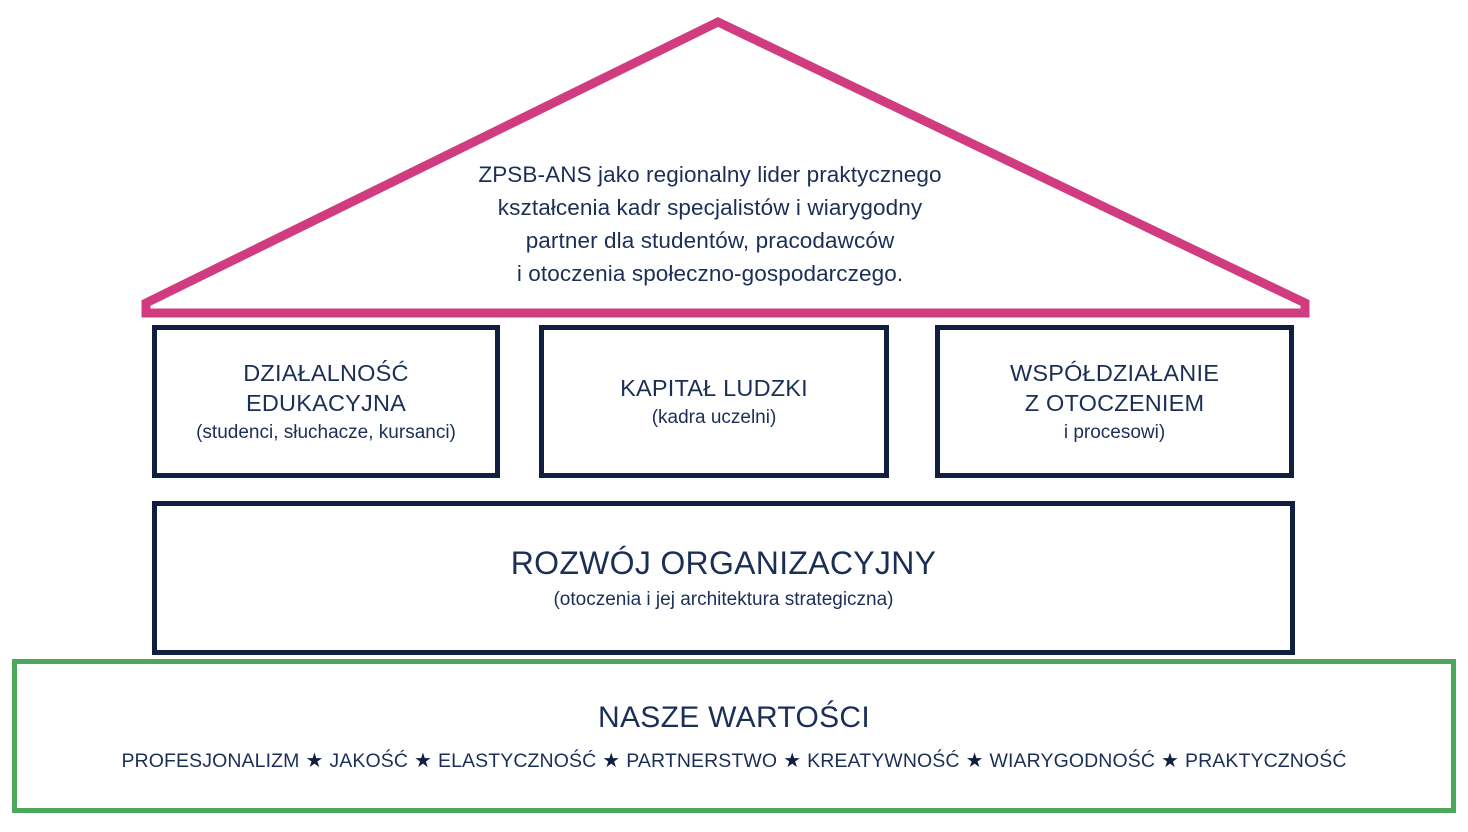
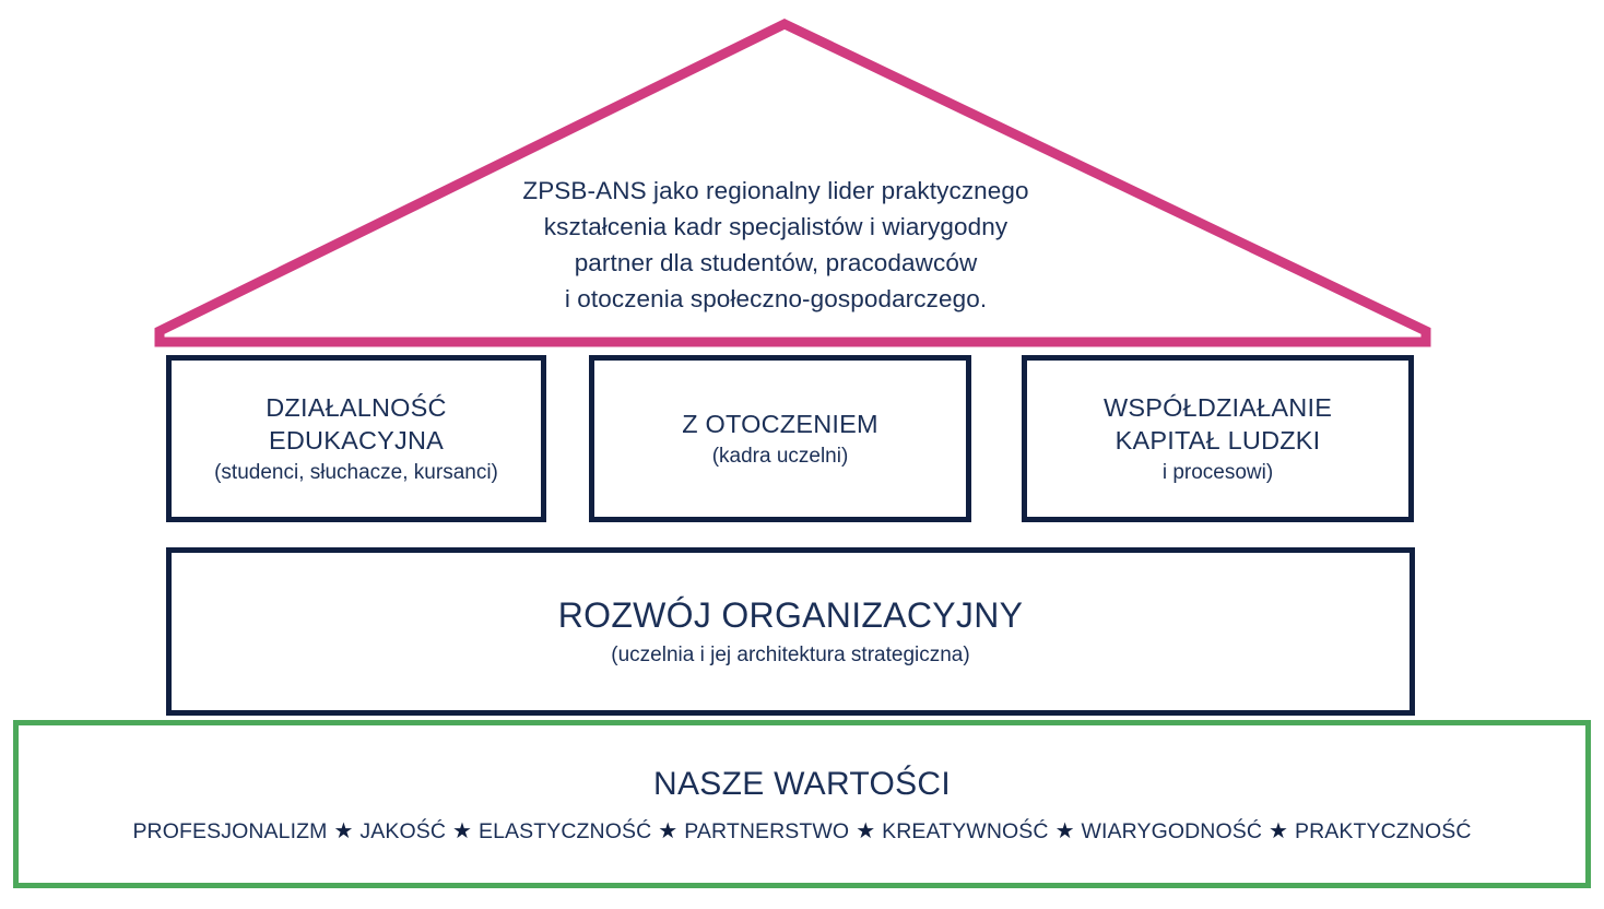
  ZPSB-ANS jako regionalny lider praktycznego
  kształcenia kadr specjalistów i wiarygodny
  partner dla studentów, pracodawców
  i otoczenia społeczno-gospodarczego.
  DZIAŁALNOŚĆ
  EDUKACYJNA
  (studenci, słuchacze, kursanci)
- KAPITAŁ LUDZKI
+ Z OTOCZENIEM
  (kadra uczelni)
  WSPÓŁDZIAŁANIE
- Z OTOCZENIEM
+ KAPITAŁ LUDZKI
  i procesowi)
  ROZWÓJ ORGANIZACYJNY
- (otoczenia i jej architektura strategiczna)
+ (uczelnia i jej architektura strategiczna)
  NASZE WARTOŚCI
  PROFESJONALIZM
  ★
  JAKOŚĆ
  ★
  ELASTYCZNOŚĆ
  ★
  PARTNERSTWO
  ★
  KREATYWNOŚĆ
  ★
  WIARYGODNOŚĆ
  ★
  PRAKTYCZNOŚĆ
